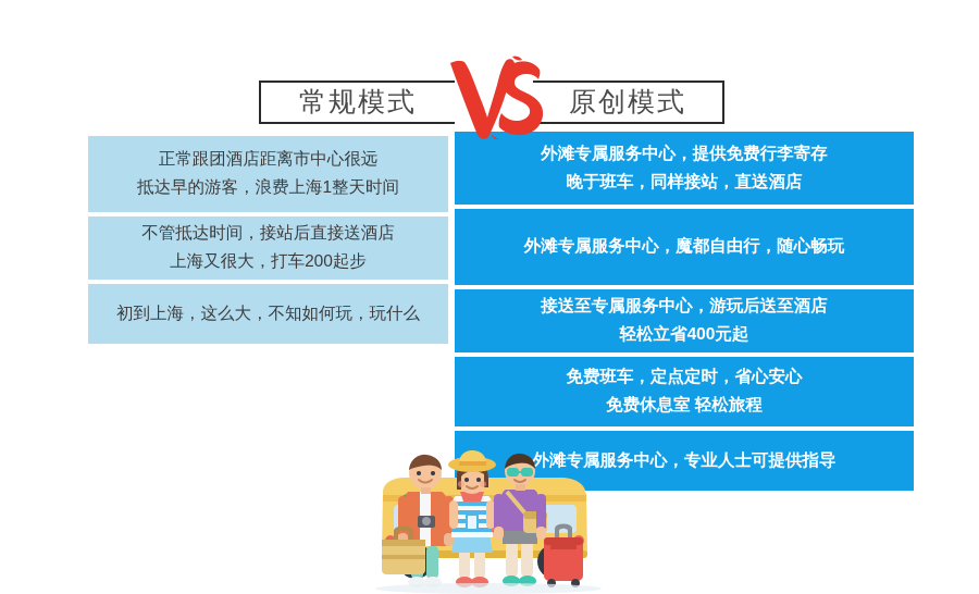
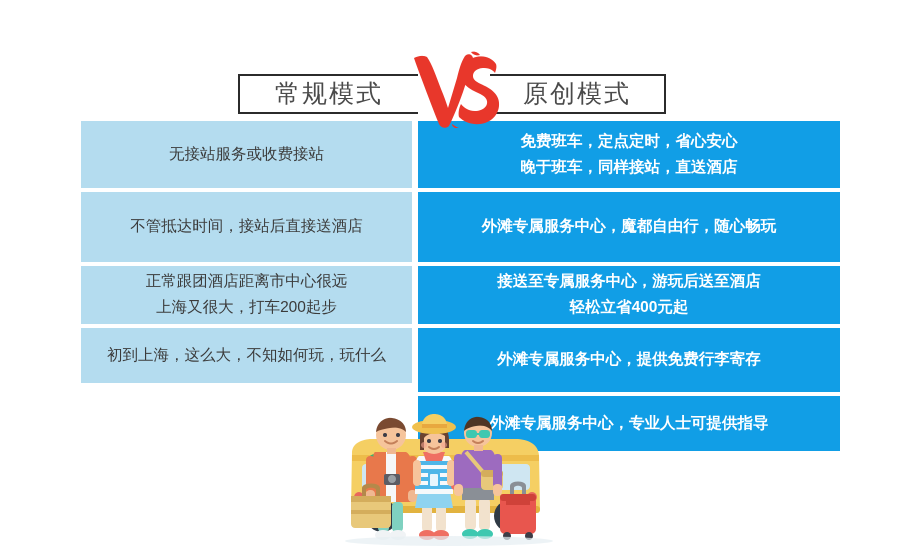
  常规模式
  原创模式
+ 无接站服务或收费接站
- 正常跟团酒店距离市中心很远
+ 不管抵达时间，接站后直接送酒店
- 抵达早的游客，浪费上海1整天时间
- 不管抵达时间，接站后直接送酒店
+ 正常跟团酒店距离市中心很远
  上海又很大，打车200起步
  初到上海，这么大，不知如何玩，玩什么
- 外滩专属服务中心，提供免费行李寄存
+ 免费班车，定点定时，省心安心
  晚于班车，同样接站，直送酒店
  外滩专属服务中心，魔都自由行，随心畅玩
  接送至专属服务中心，游玩后送至酒店
  轻松立省400元起
- 免费班车，定点定时，省心安心
+ 外滩专属服务中心，提供免费行李寄存
- 免费休息室 轻松旅程
  外滩专属服务中心，专业人士可提供指导
